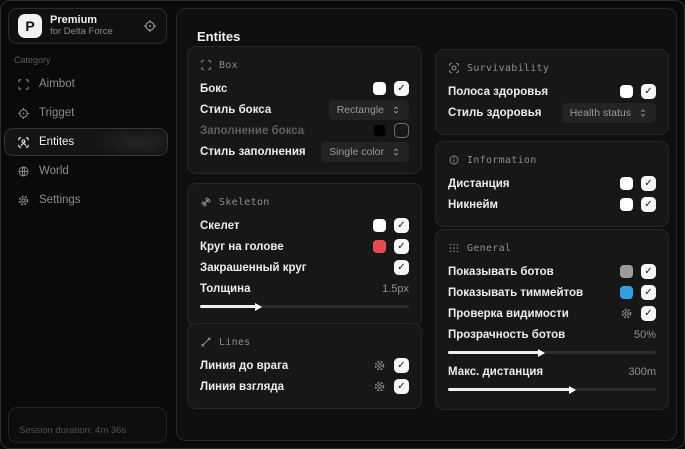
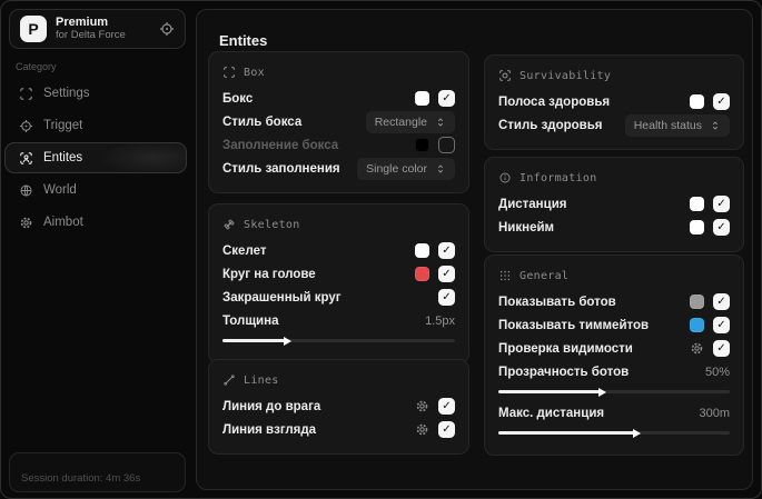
  P
  Premium
  for Delta Force
  Category
- Aimbot
+ Settings
  Trigget
  Entites
  World
- Settings
+ Aimbot
  Session duration: 4m 36s
  Entites
  Box
  Бокс
  Стиль бокса
  Rectangle
  Заполнение бокса
  Стиль заполнения
  Single color
  Skeleton
  Скелет
  Круг на голове
  Закрашенный круг
  Толщина
  1.5px
  Lines
  Линия до врага
  Линия взгляда
  Survivability
  Полоса здоровья
  Стиль здоровья
  Health status
  Information
  Дистанция
  Никнейм
  General
  Показывать ботов
  Показывать тиммейтов
  Проверка видимости
  Прозрачность ботов
  50%
  Макс. дистанция
  300m
